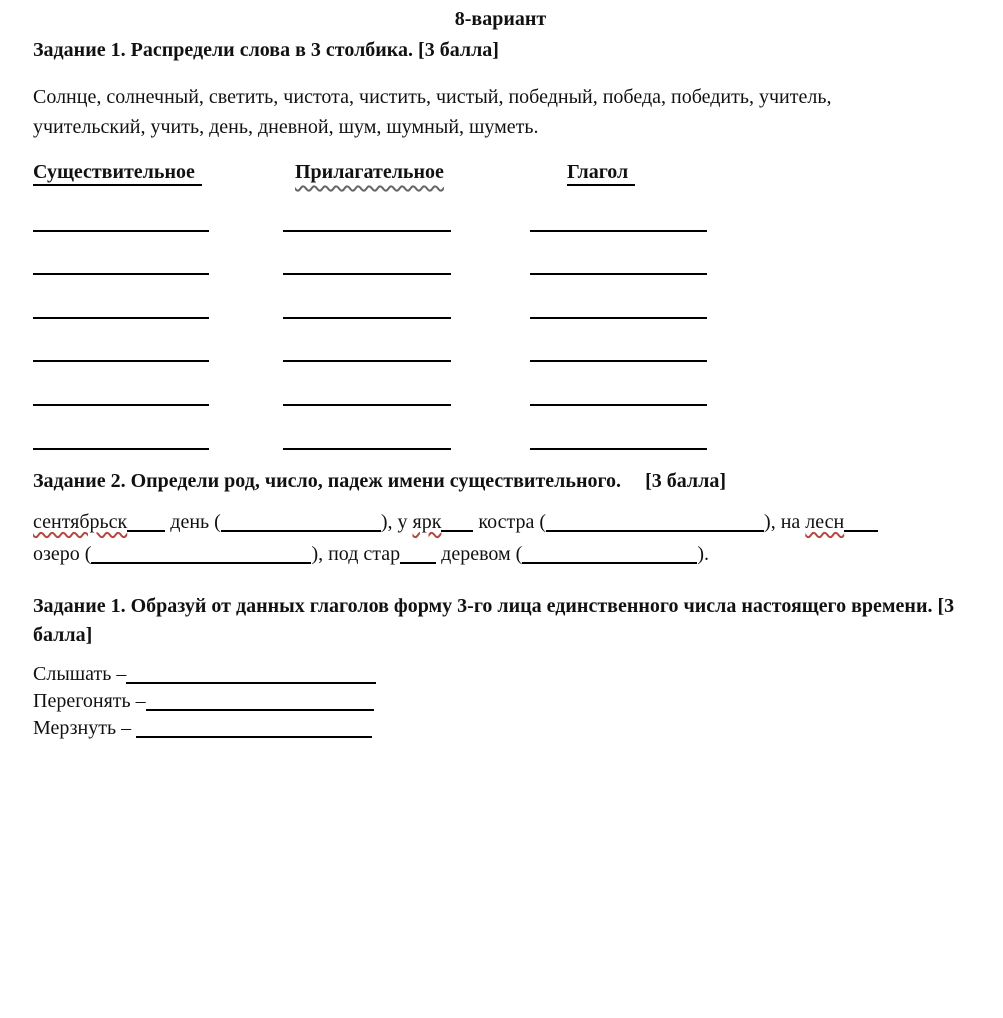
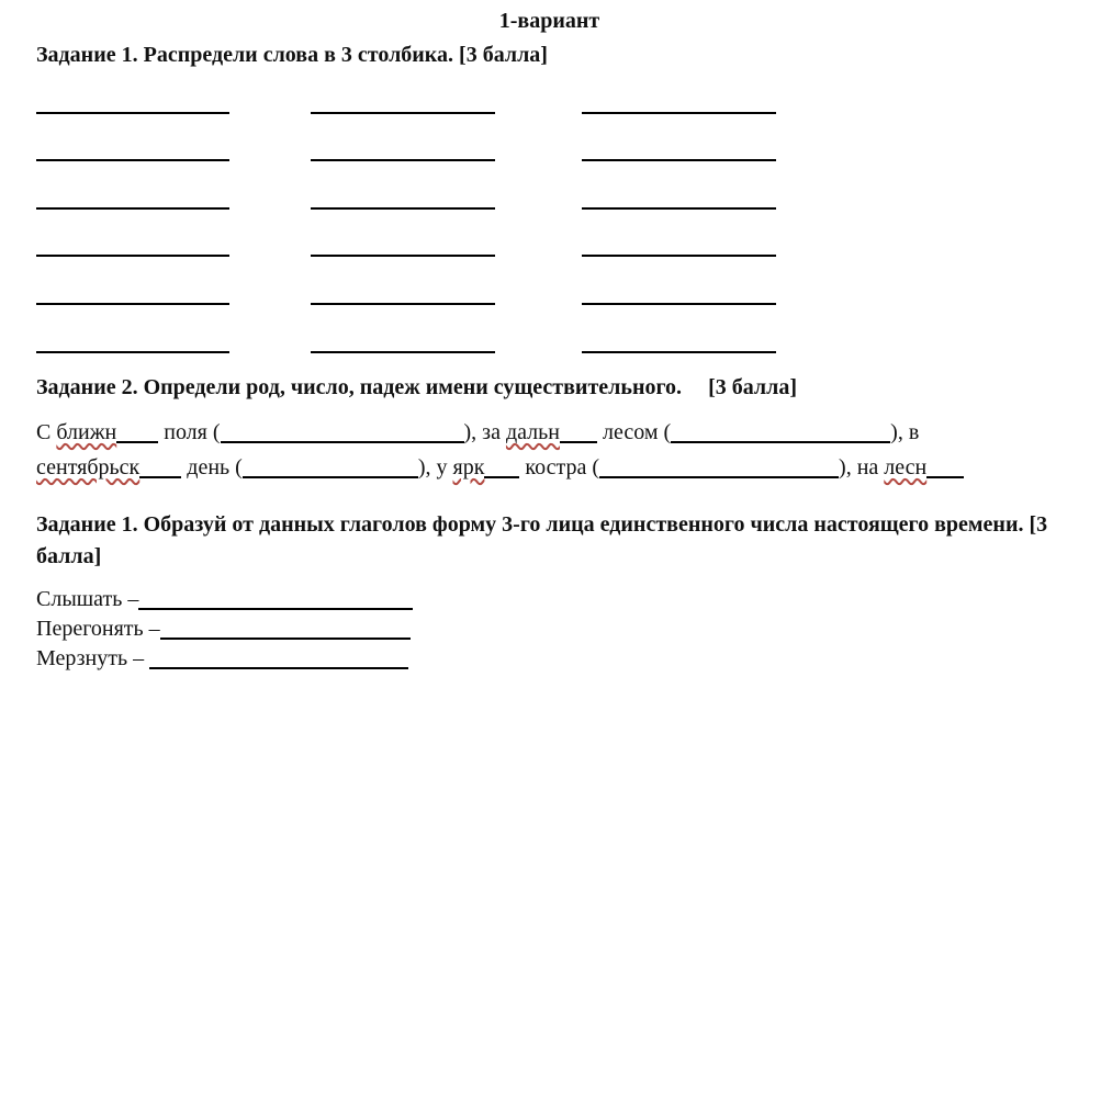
- 8-вариант
+ 1-вариант
  Задание 1. Распредели слова в 3 столбика. [3 балла]
- Солнце, солнечный, светить, чистота, чистить, чистый, победный, победа, победить, учитель, учительский, учить, день, дневной, шум, шумный, шуметь.
- Существительное
- Прилагательное
- Глагол
  Задание 2. Определи род, число, падеж имени существительного. [3 балла]
+ С ближн поля ( ), за дальн лесом ( ), в
  сентябрьск день ( ), у ярк костра ( ), на лесн
- озеро ( ), под стар деревом ( ).
  Задание 1. Образуй от данных глаголов форму 3-го лица единственного числа настоящего времени. [3 балла]
  Слышать –
  Перегонять –
  Мерзнуть –
